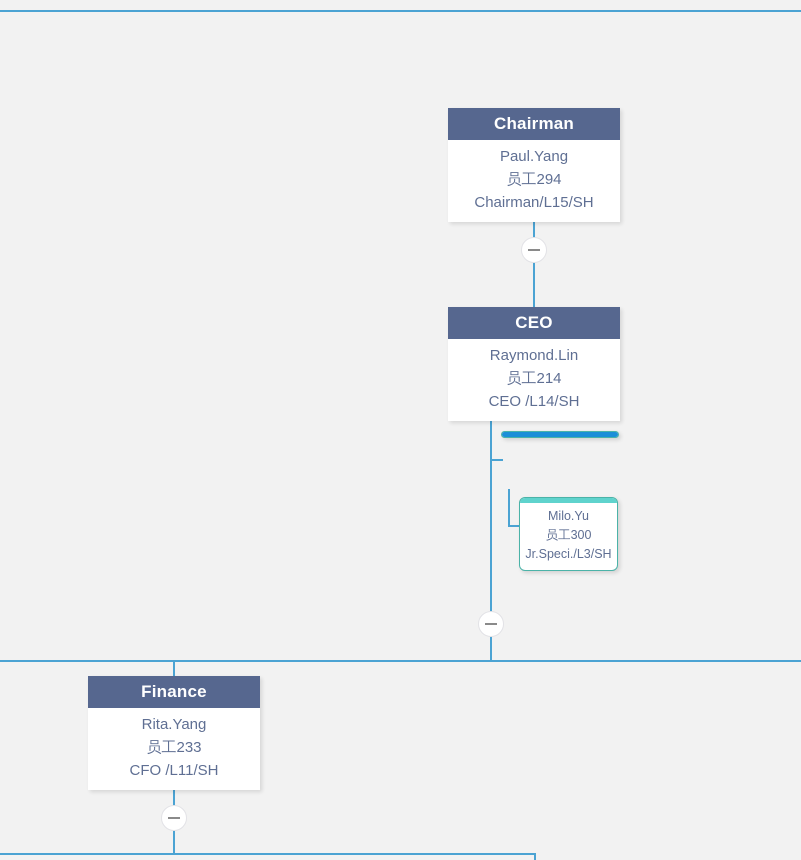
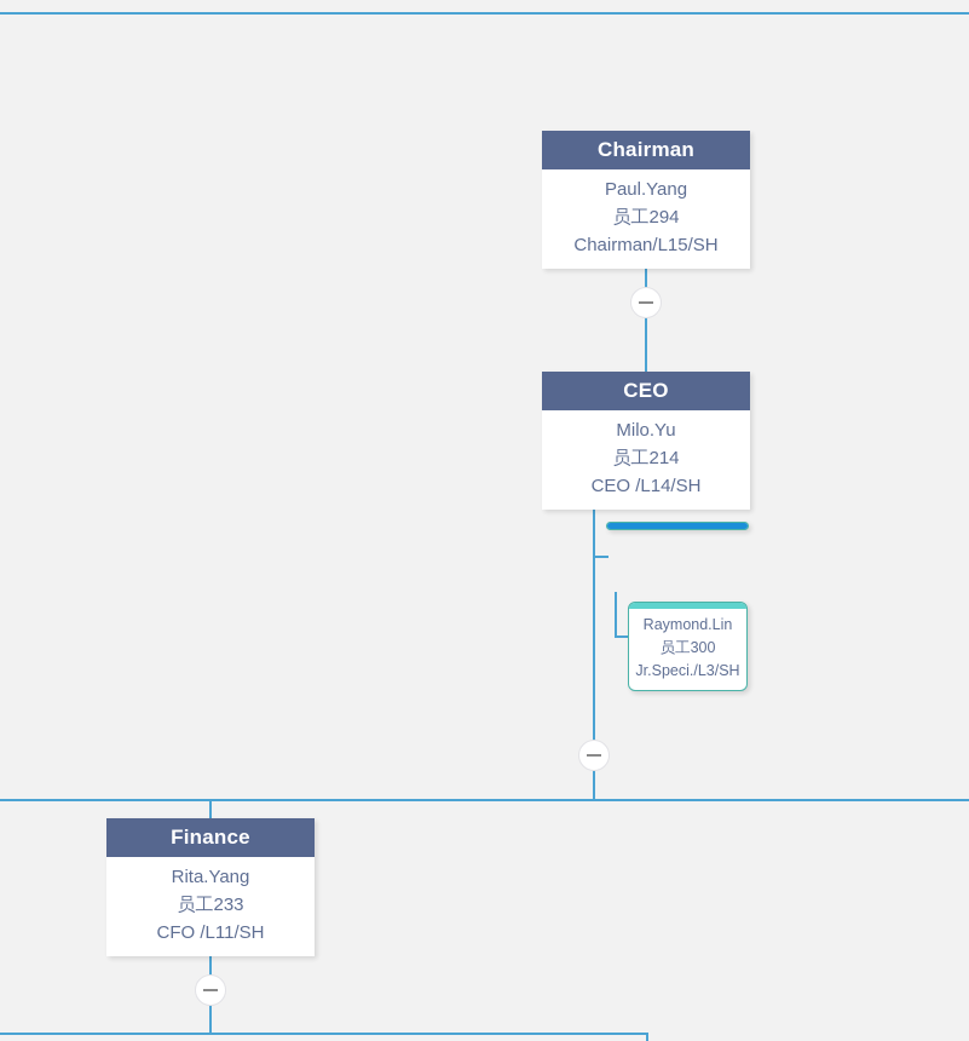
  Chairman
  Paul.Yang
  员工294
  Chairman/L15/SH
  CEO
- Raymond.Lin
+ Milo.Yu
  员工214
  CEO /L14/SH
- Milo.Yu
+ Raymond.Lin
  员工300
  Jr.Speci./L3/SH
  Finance
  Rita.Yang
  员工233
  CFO /L11/SH
